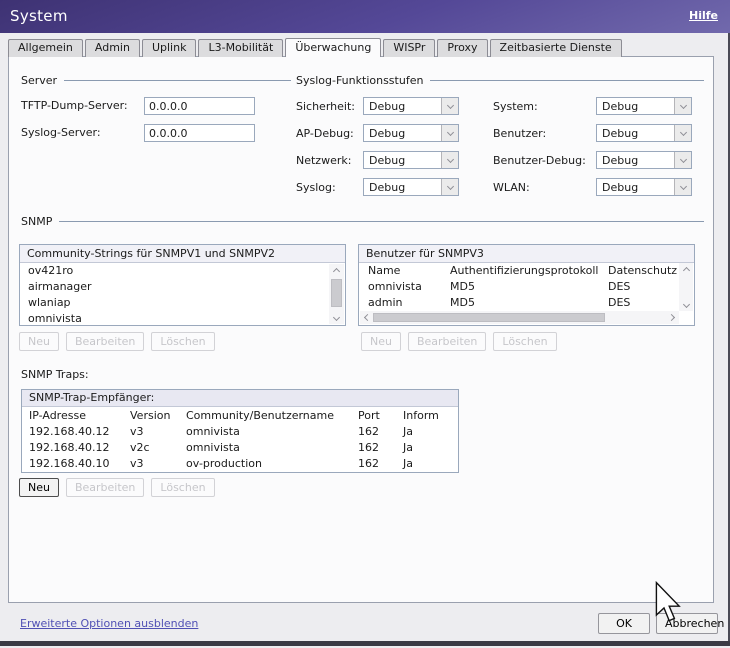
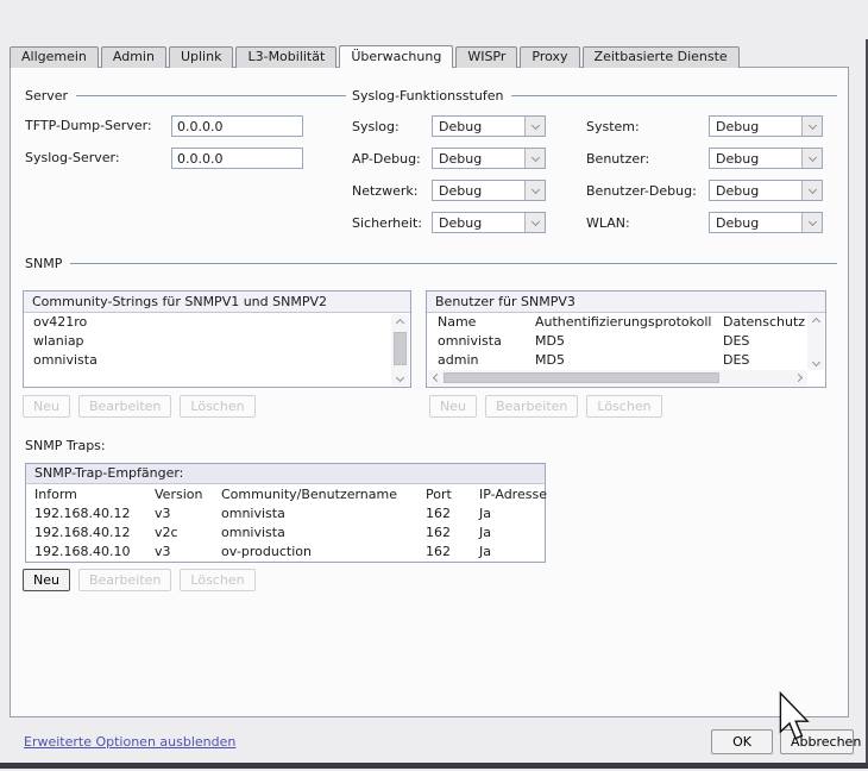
- System
- Hilfe
  Allgemein
  Admin
  Uplink
  L3-Mobilität
  Überwachung
  WISPr
  Proxy
  Zeitbasierte Dienste
  Server
  TFTP-Dump-Server:
  0.0.0.0
  Syslog-Server:
  0.0.0.0
  Syslog-Funktionsstufen
- Sicherheit:
+ Syslog:
  Debug
  AP-Debug:
  Debug
  Netzwerk:
  Debug
- Syslog:
+ Sicherheit:
  Debug
  System:
  Debug
  Benutzer:
  Debug
  Benutzer-Debug:
  Debug
  WLAN:
  Debug
  SNMP
  Community-Strings für SNMPV1 und SNMPV2
  ov421ro
- airmanager
  wlaniap
  omnivista
  Neu
  Bearbeiten
  Löschen
  Benutzer für SNMPV3
  Name
  Authentifizierungsprotokoll
  Datenschutz
  omnivista
  MD5
  DES
  admin
  MD5
  DES
  Neu
  Bearbeiten
  Löschen
  SNMP Traps:
  SNMP-Trap-Empfänger:
- IP-Adresse
+ Inform
  Version
  Community/Benutzername
  Port
- Inform
+ IP-Adresse
  192.168.40.12
  v3
  omnivista
  162
  Ja
  192.168.40.12
  v2c
  omnivista
  162
  Ja
  192.168.40.10
  v3
  ov-production
  162
  Ja
  Neu
  Bearbeiten
  Löschen
  Erweiterte Optionen ausblenden
  OK
  Abbrechen
